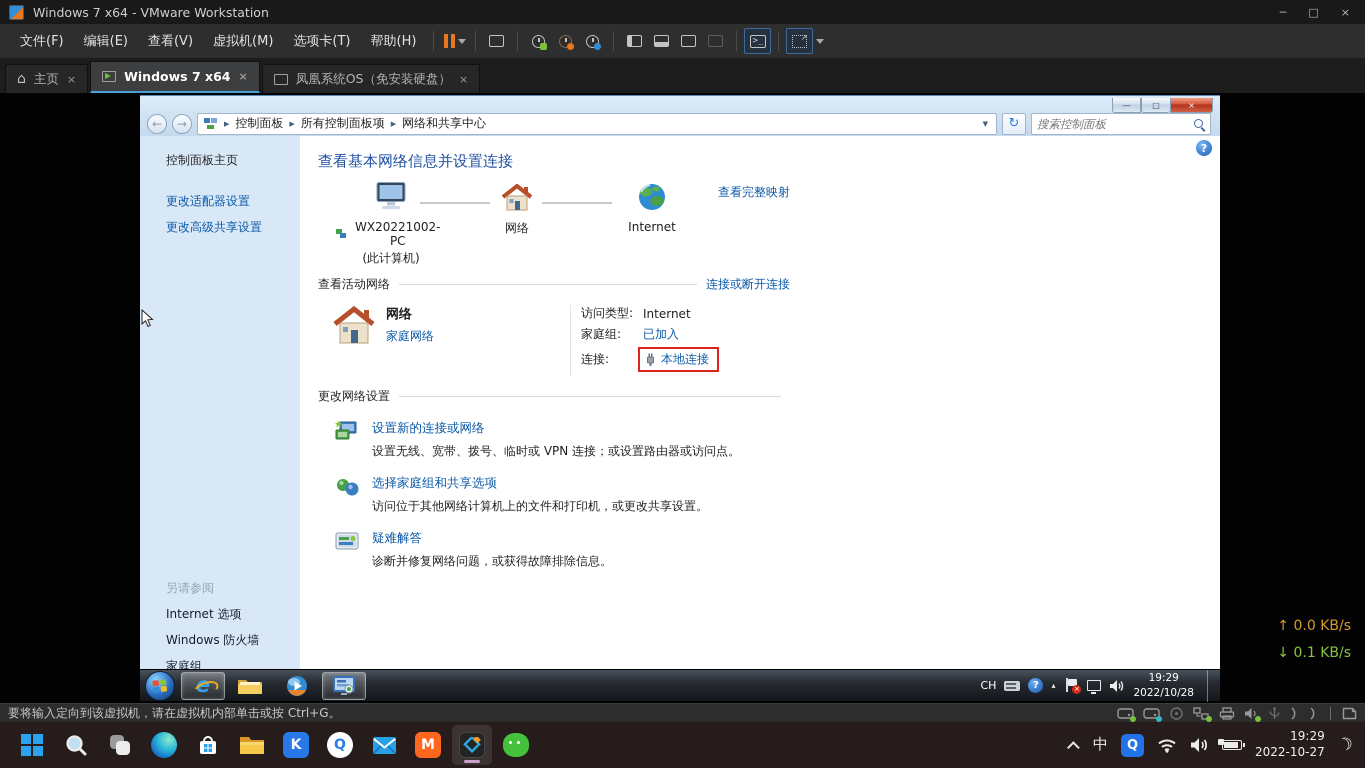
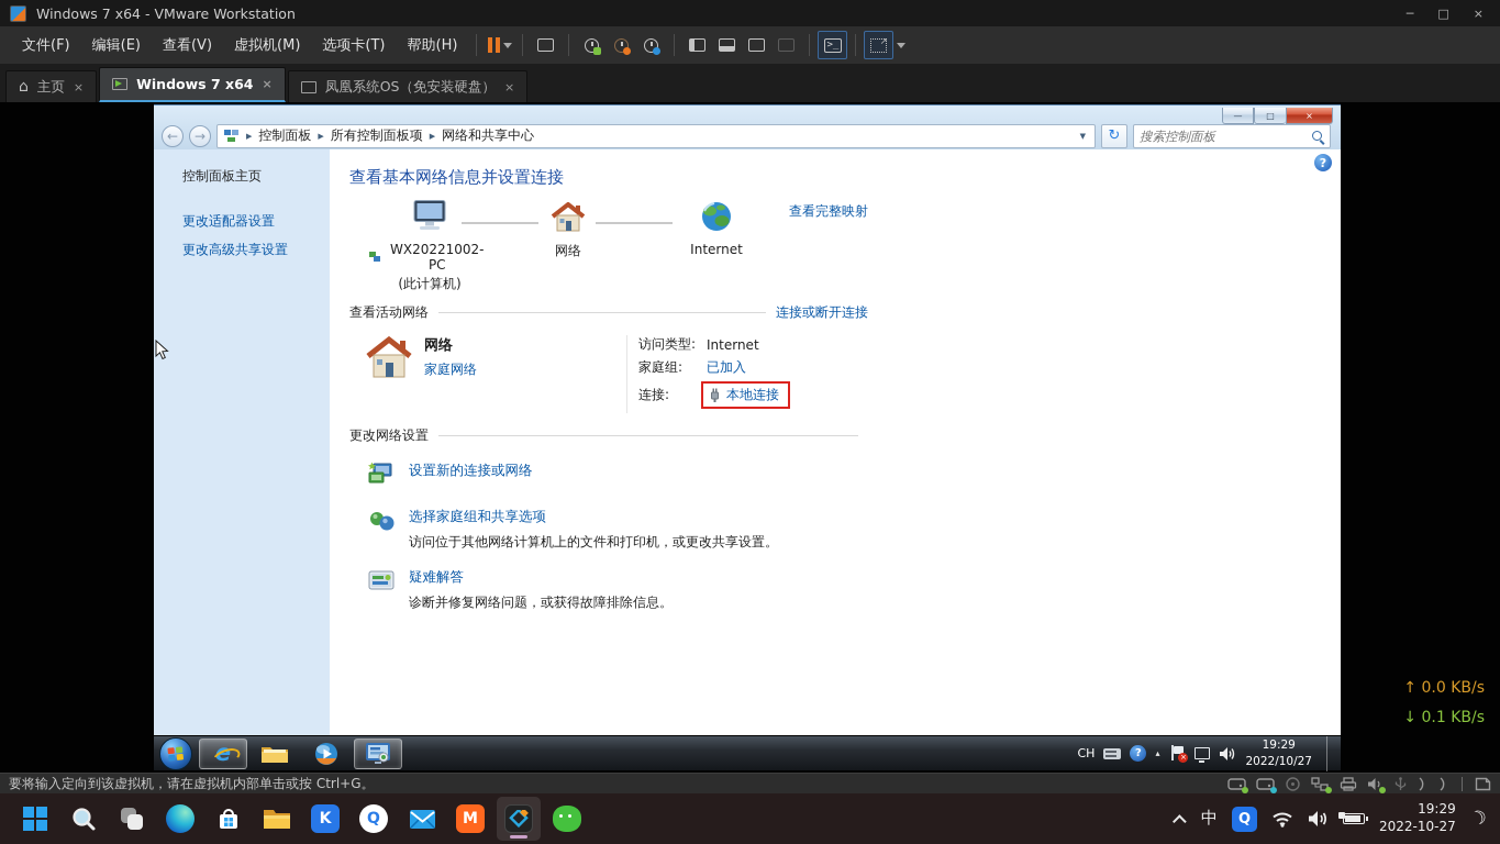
  Windows 7 x64 - VMware Workstation
  ─
  □
  ×
  文件(F)
  编辑(E)
  查看(V)
  虚拟机(M)
  选项卡(T)
  帮助(H)
  >_
  ⌂
  主页
  ×
  Windows 7 x64
  ×
  凤凰系统OS（免安装硬盘）
  ×
  —
  □
  ×
  ←
  →
  ▶
  控制面板
  ▶
  所有控制面板项
  ▶
  网络和共享中心
  ▼
  ↻
  搜索控制面板
  控制面板主页
  更改适配器设置
  更改高级共享设置
- 另请参阅
- Internet 选项
- Windows 防火墙
- 家庭组
  ?
  查看基本网络信息并设置连接
  WX20221002-PC
  (此计算机)
  网络
  Internet
  查看完整映射
  查看活动网络
  连接或断开连接
  网络
  家庭网络
  访问类型:
  Internet
  家庭组:
  已加入
  连接:
  本地连接
  更改网络设置
  设置新的连接或网络
- 设置无线、宽带、拨号、临时或 VPN 连接；或设置路由器或访问点。
  选择家庭组和共享选项
  访问位于其他网络计算机上的文件和打印机，或更改共享设置。
  疑难解答
  诊断并修复网络问题，或获得故障排除信息。
  e
  CH
  ?
  ▴
  ×
  19:29
- 2022/10/28
+ 2022/10/27
  ↑ 0.0 KB/s
  ↓ 0.1 KB/s
  要将输入定向到该虚拟机，请在虚拟机内部单击或按 Ctrl+G。
  K
  Q
  M
  中
  Q
  19:29
  2022-10-27
